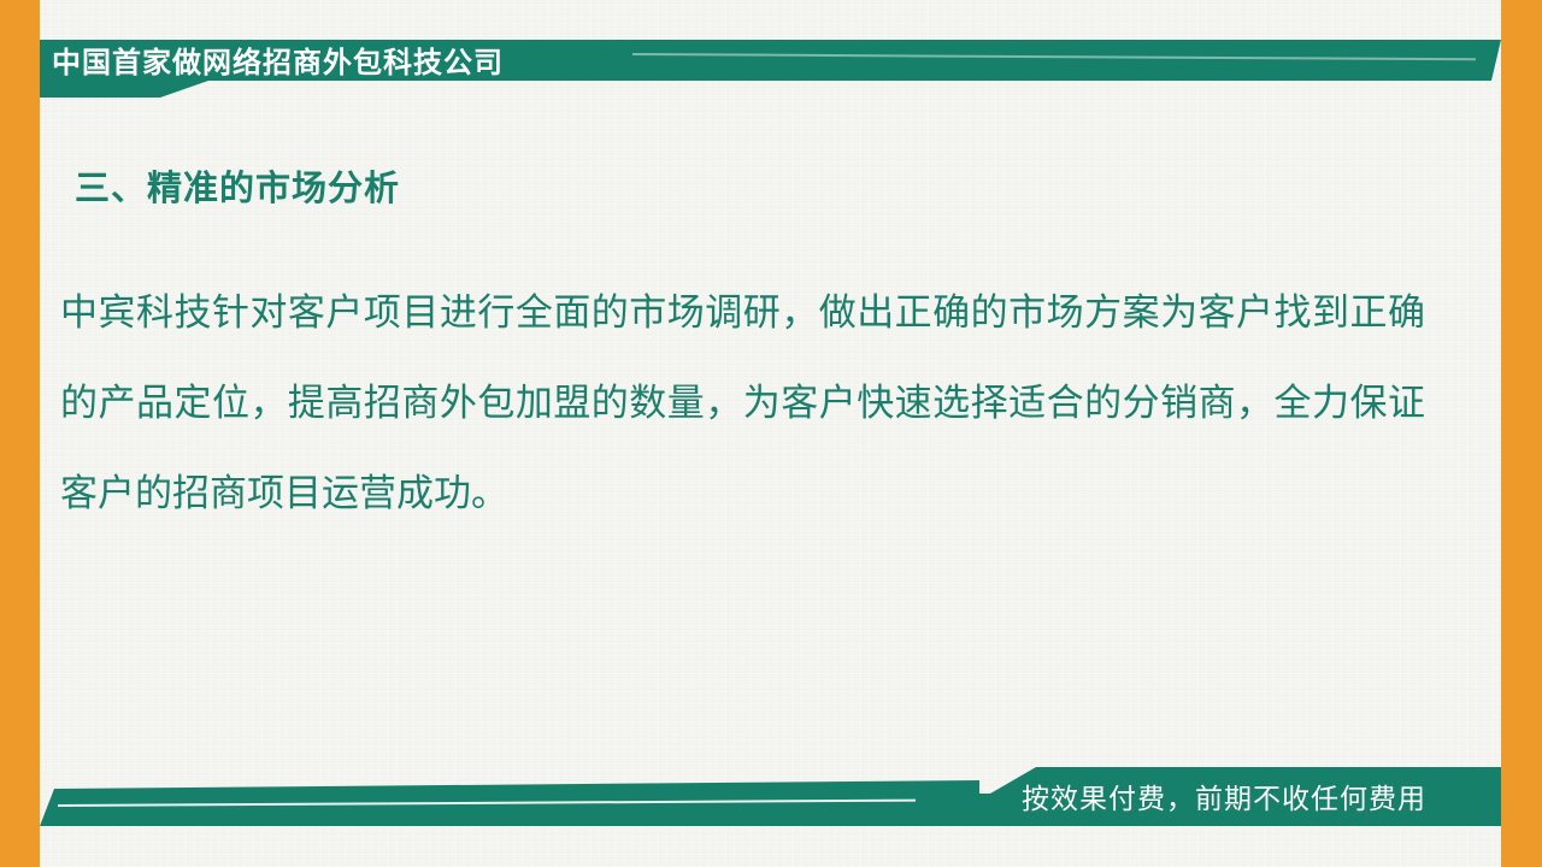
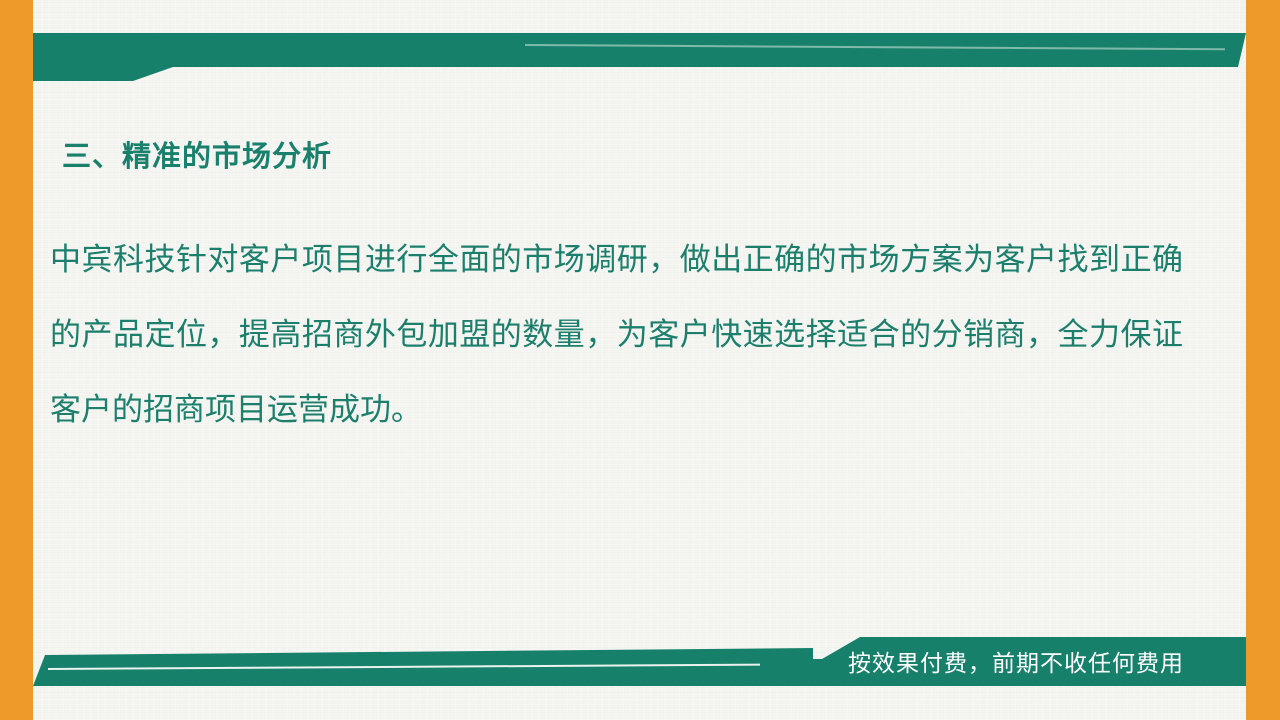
- 中国首家做网络招商外包科技公司
  三、精准的市场分析
  中宾科技针对客户项目进行全面的市场调研，做出正确的市场方案为客户找到正确的产品定位，提高招商外包加盟的数量，为客户快速选择适合的分销商，全力保证客户的招商项目运营成功。
  按效果付费，前期不收任何费用
